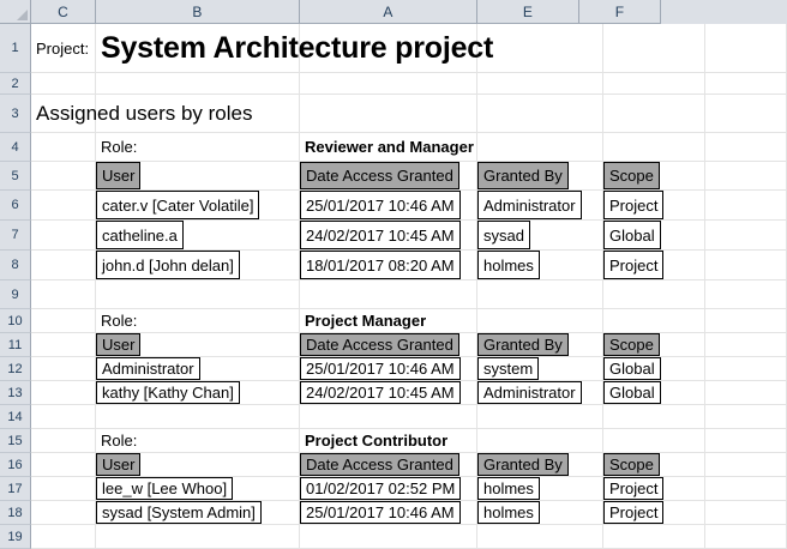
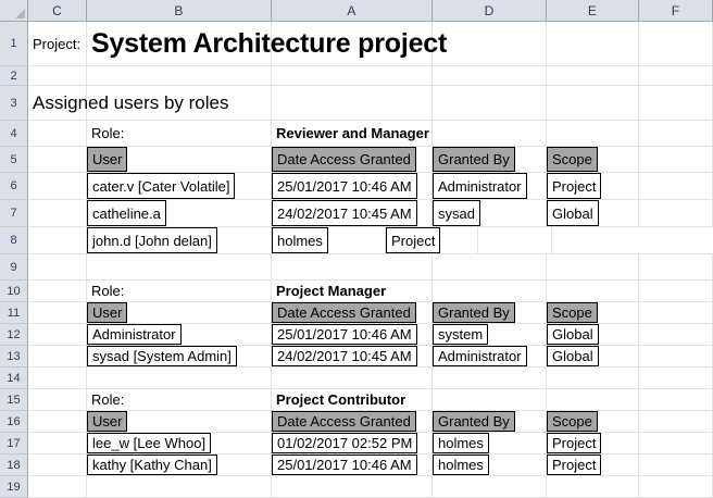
  C
  B
  A
+ D
  E
  F
  1
  2
  3
  4
  5
  6
  7
  8
  9
  10
  11
  12
  13
  14
  15
  16
  17
  18
  19
  Project:
  System Architecture project
  Assigned users by roles
  Role:
  Reviewer and Manager
  User
  Date Access Granted
  Granted By
  Scope
  cater.v [Cater Volatile]
  25/01/2017 10:46 AM
  Administrator
  Project
  catheline.a
  24/02/2017 10:45 AM
  sysad
  Global
  john.d [John delan]
- 18/01/2017 08:20 AM
  holmes
  Project
  Role:
  Project Manager
  User
  Date Access Granted
  Granted By
  Scope
  Administrator
  25/01/2017 10:46 AM
  system
  Global
- kathy [Kathy Chan]
+ sysad [System Admin]
  24/02/2017 10:45 AM
  Administrator
  Global
  Role:
  Project Contributor
  User
  Date Access Granted
  Granted By
  Scope
  lee_w [Lee Whoo]
  01/02/2017 02:52 PM
  holmes
  Project
- sysad [System Admin]
+ kathy [Kathy Chan]
  25/01/2017 10:46 AM
  holmes
  Project
